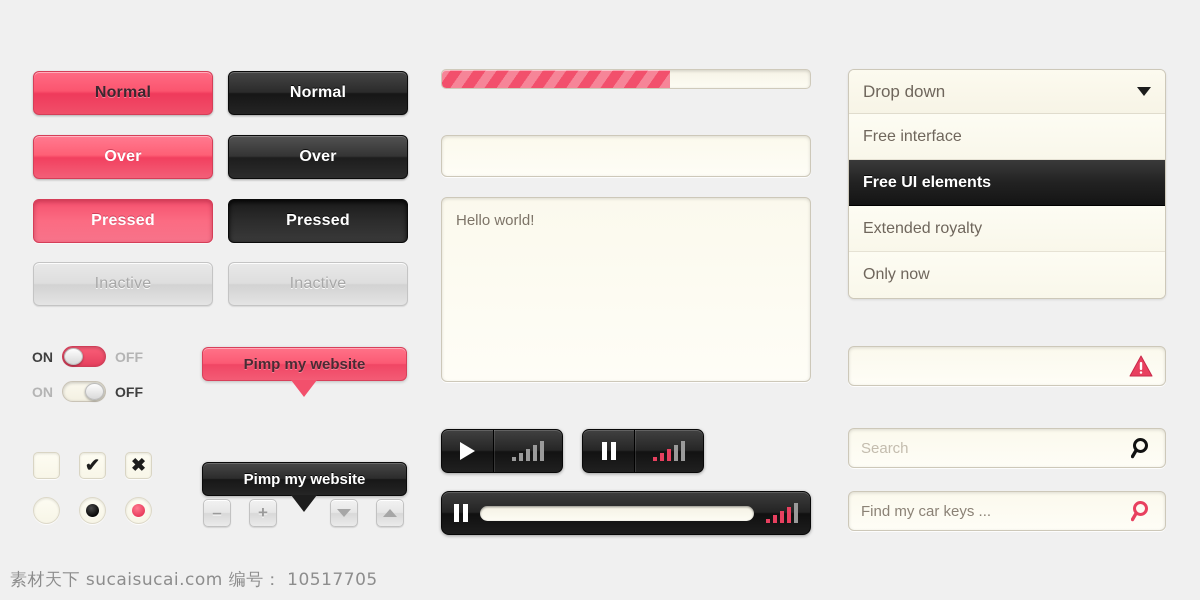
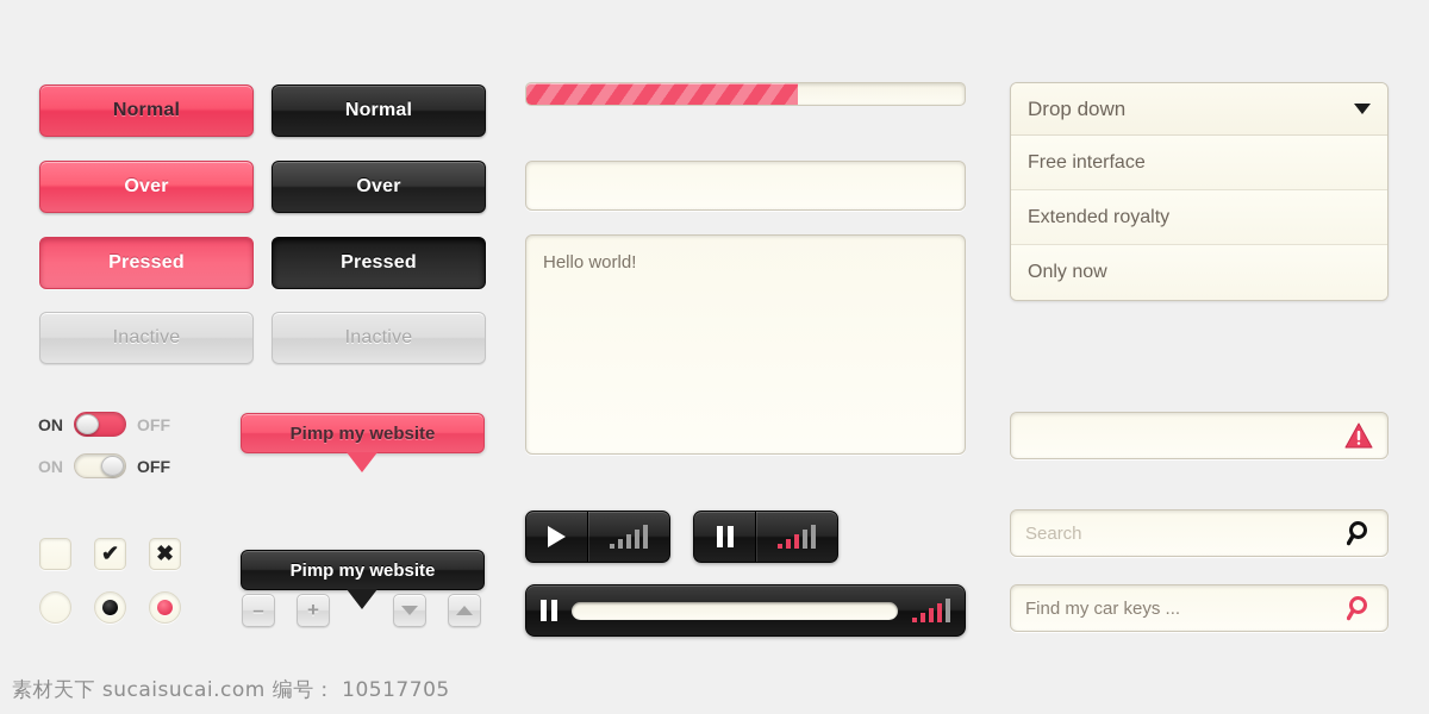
  Normal
  Over
  Pressed
  Inactive
  Normal
  Over
  Pressed
  Inactive
  ON
  OFF
  ON
  OFF
  ✔
  ✖
  Pimp my website
  Pimp my website
  –
  +
  Hello world!
  Drop down
  Free interface
- Free UI elements
  Extended royalty
  Only now
  Search
  Find my car keys ...
  素材天下 sucaisucai.com 编号： 10517705
